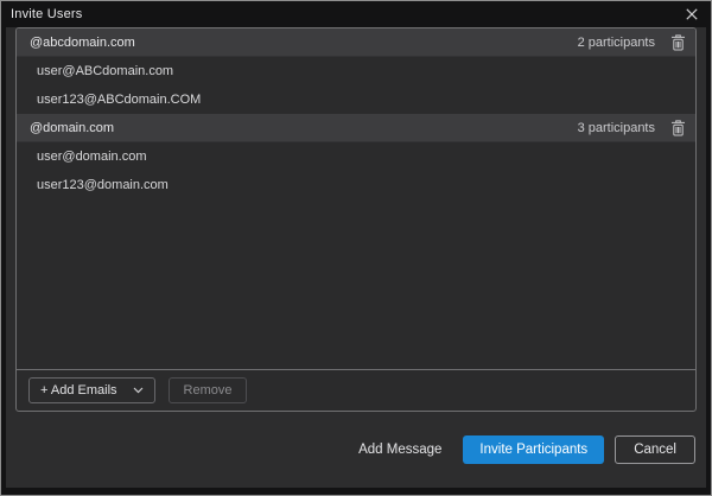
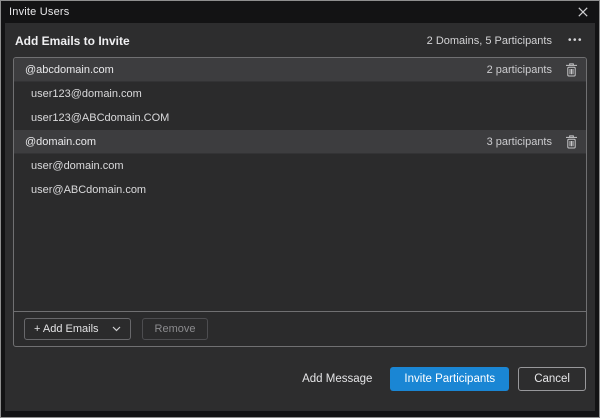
  Invite Users
+ Add Emails to Invite
+ 2 Domains, 5 Participants
+ •••
  @abcdomain.com
  2 participants
- user@ABCdomain.com
+ user123@domain.com
  user123@ABCdomain.COM
  @domain.com
  3 participants
  user@domain.com
- user123@domain.com
+ user@ABCdomain.com
  + Add Emails
  Remove
  Add Message
  Invite Participants
  Cancel
